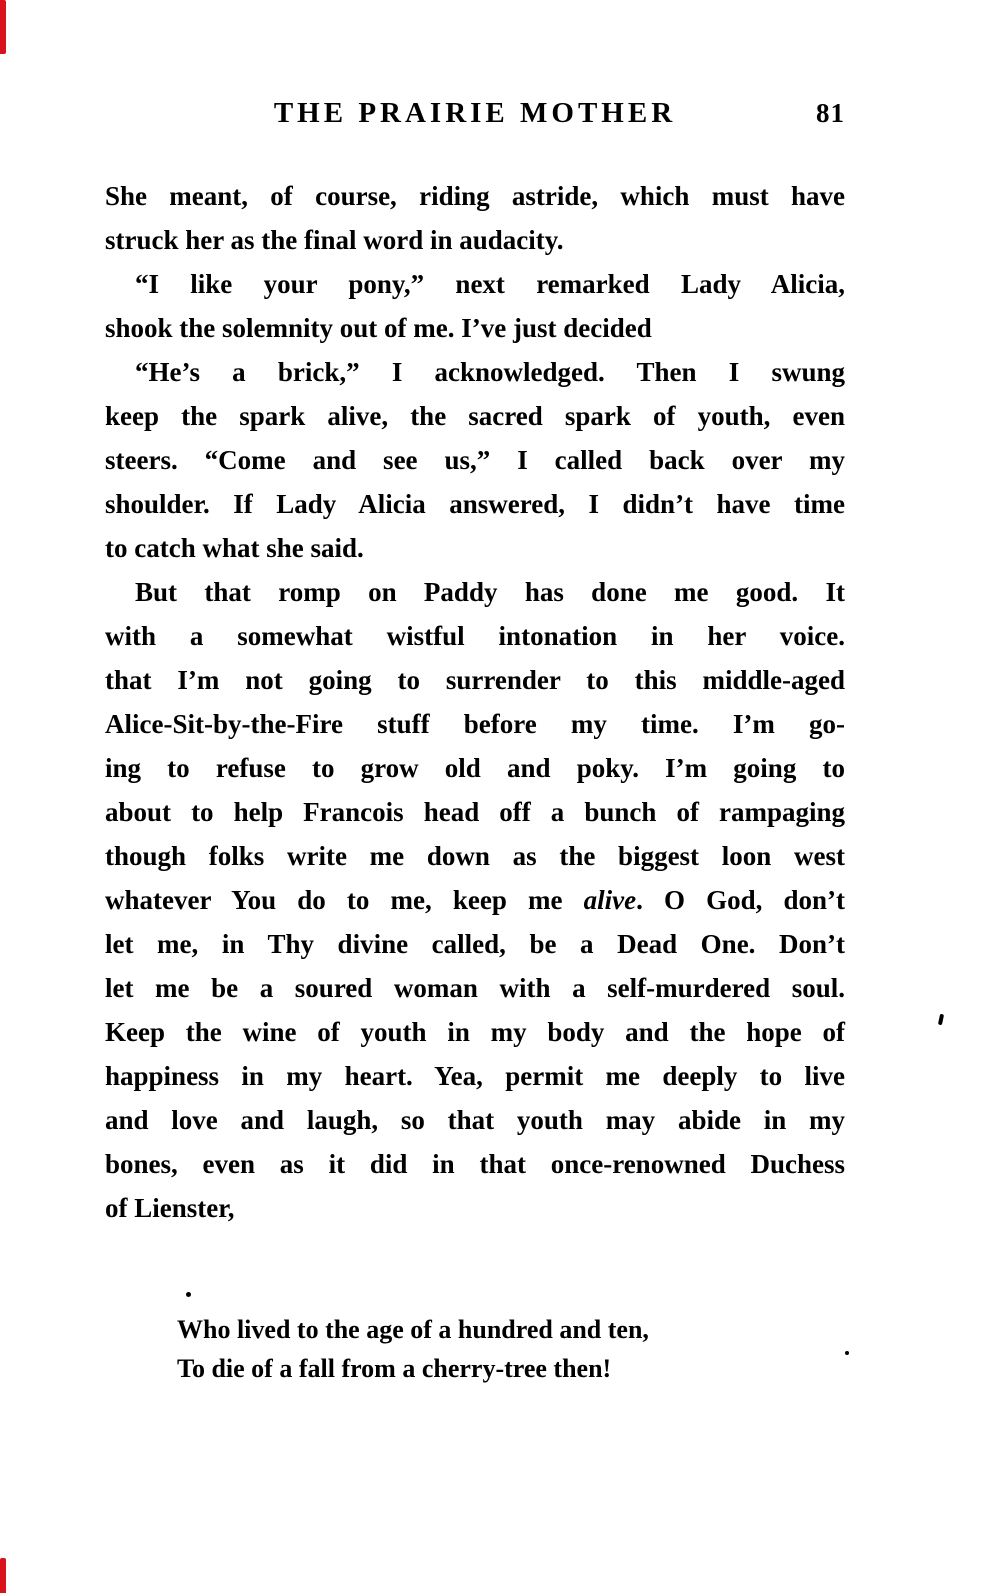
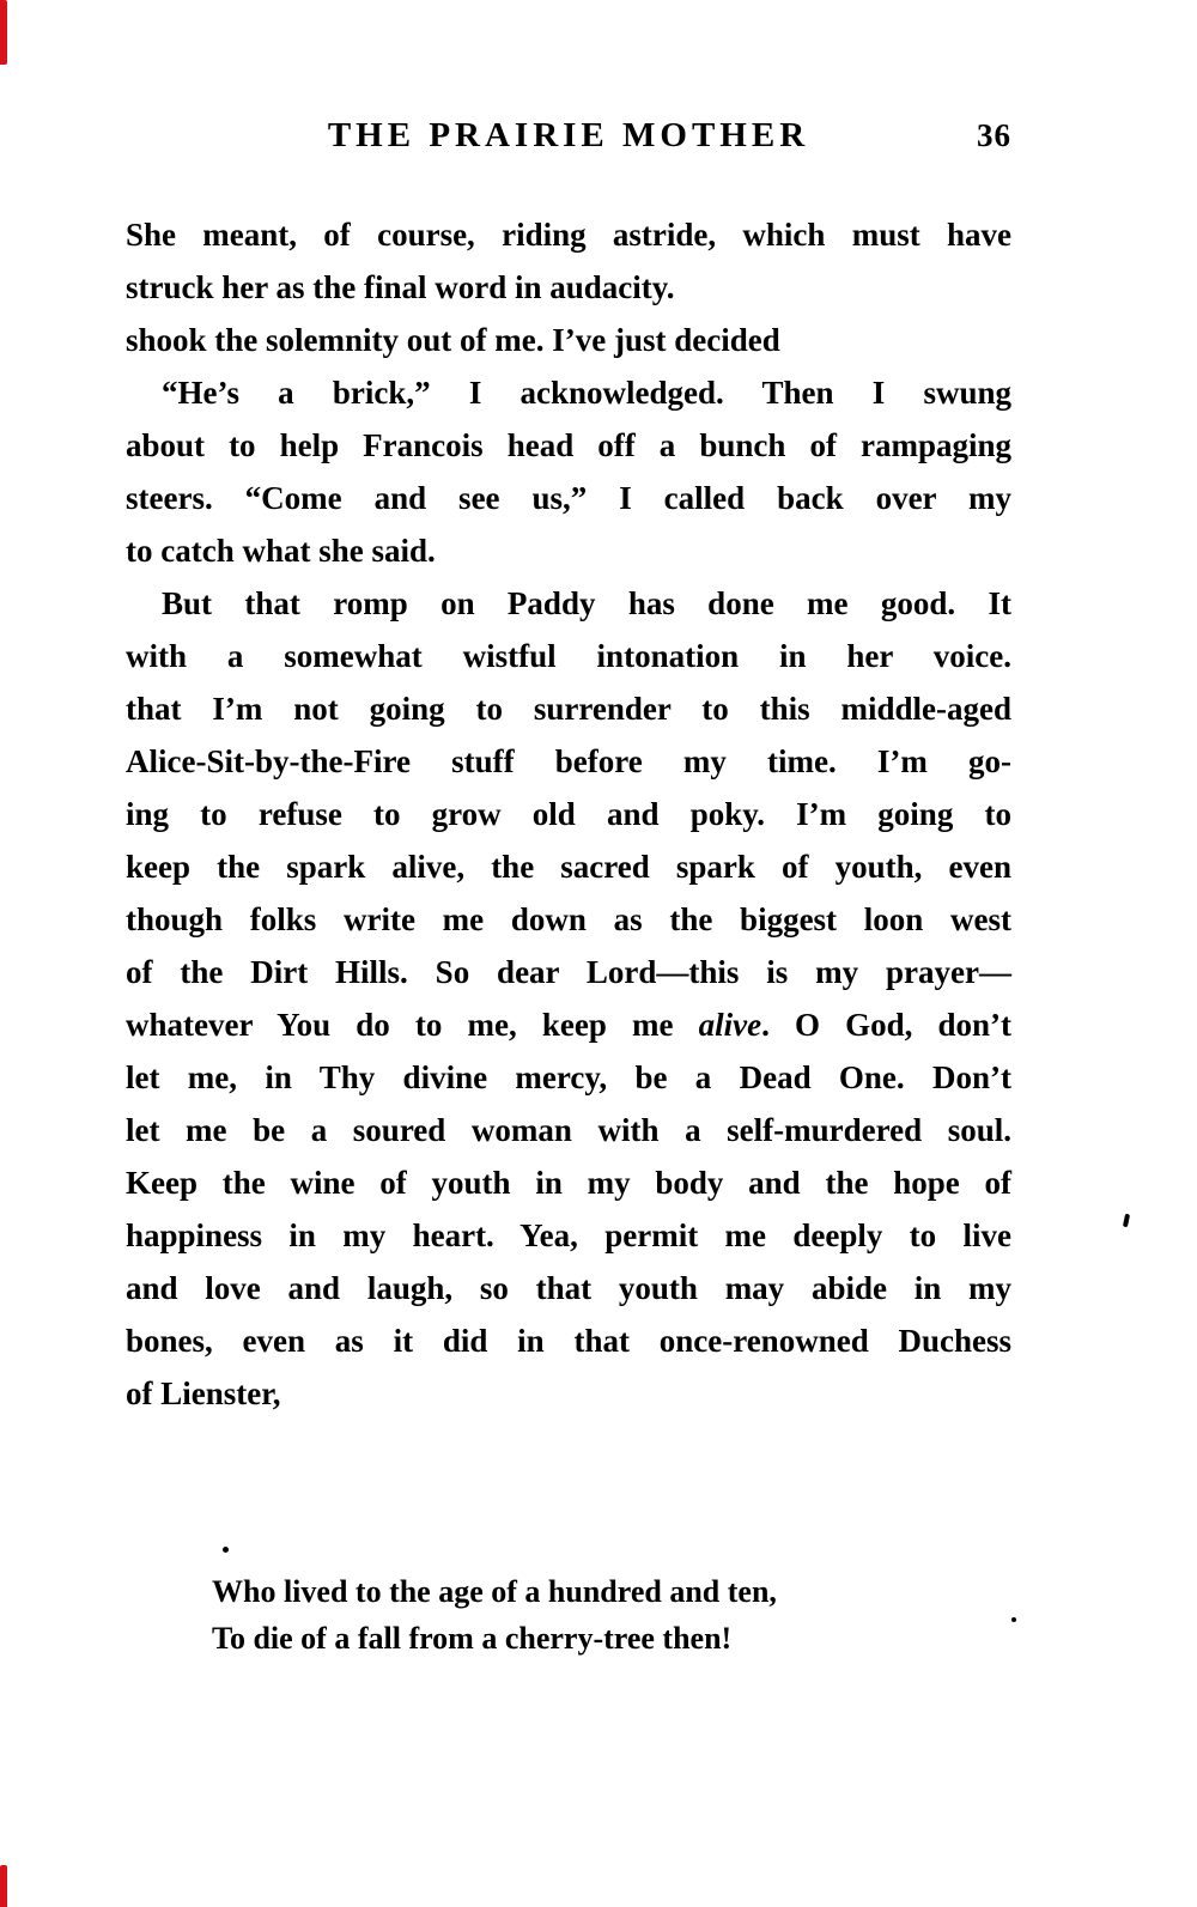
  THE PRAIRIE MOTHER
- 81
+ 36
  She meant, of course, riding astride, which must have
  struck her as the final word in audacity.
- “I like your pony,” next remarked Lady Alicia,
  shook the solemnity out of me. I’ve just decided
  “He’s a brick,” I acknowledged. Then I swung
- keep the spark alive, the sacred spark of youth, even
+ about to help Francois head off a bunch of rampaging
  steers. “Come and see us,” I called back over my
- shoulder. If Lady Alicia answered, I didn’t have time
  to catch what she said.
  But that romp on Paddy has done me good. It
  with a somewhat wistful intonation in her voice.
  that I’m not going to surrender to this middle-aged
  Alice-Sit-by-the-Fire stuff before my time. I’m go-
  ing to refuse to grow old and poky. I’m going to
- about to help Francois head off a bunch of rampaging
+ keep the spark alive, the sacred spark of youth, even
  though folks write me down as the biggest loon west
+ of the Dirt Hills. So dear Lord—this is my prayer—
  whatever You do to me, keep me alive. O God, don’t
- let me, in Thy divine called, be a Dead One. Don’t
+ let me, in Thy divine mercy, be a Dead One. Don’t
  let me be a soured woman with a self-murdered soul.
  Keep the wine of youth in my body and the hope of
  happiness in my heart. Yea, permit me deeply to live
  and love and laugh, so that youth may abide in my
  bones, even as it did in that once-renowned Duchess
  of Lienster,
  Who lived to the age of a hundred and ten,
  To die of a fall from a cherry-tree then!
